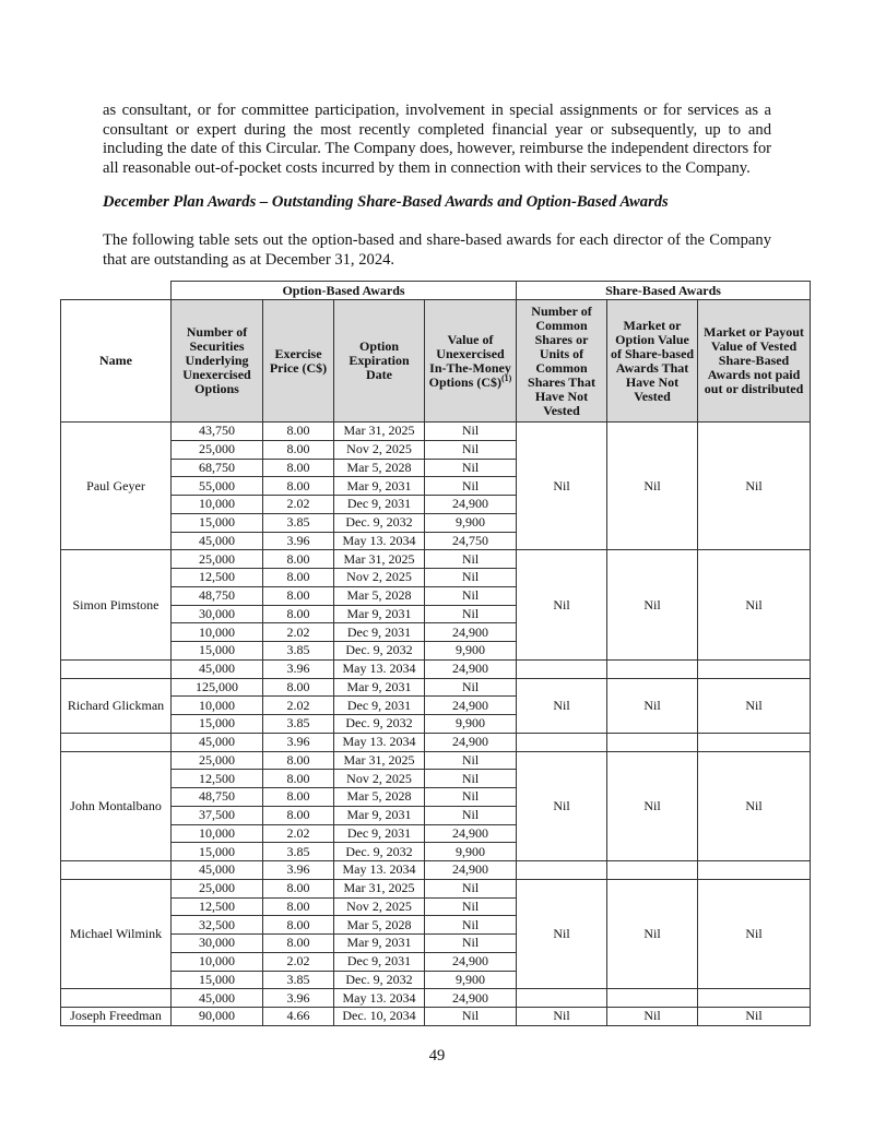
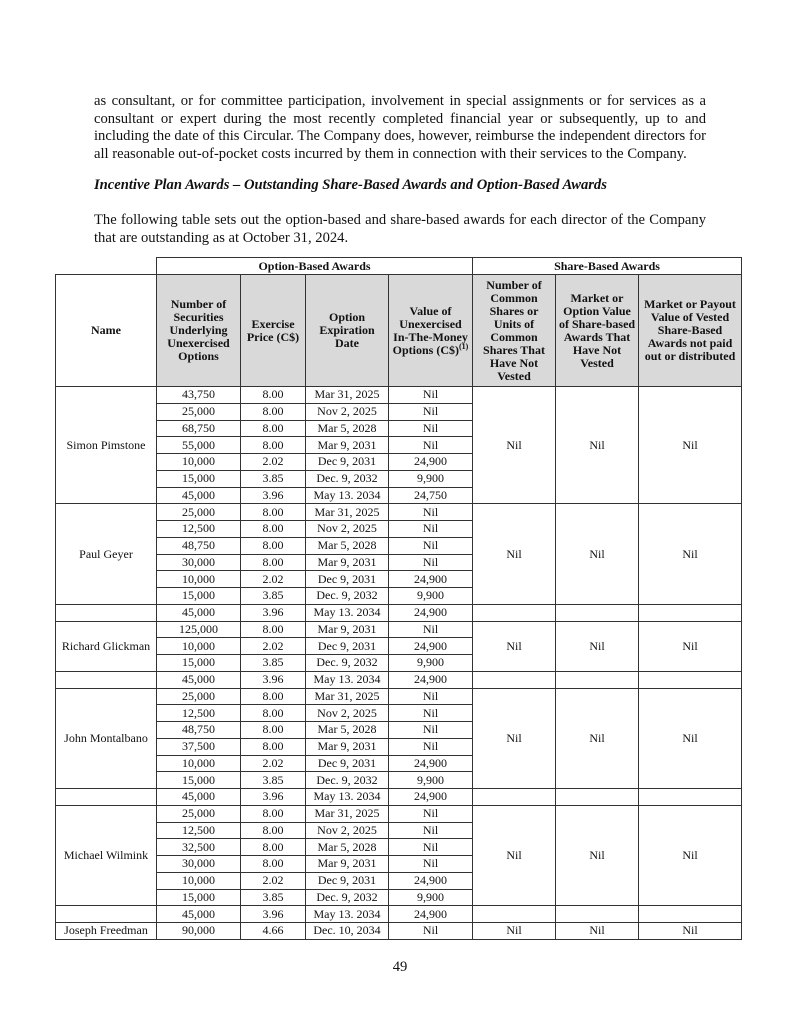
  as consultant, or for committee participation, involvement in special assignments or for services as a consultant or expert during the most recently completed financial year or subsequently, up to and including the date of this Circular. The Company does, however, reimburse the independent directors for all reasonable out-of-pocket costs incurred by them in connection with their services to the Company.
- December Plan Awards – Outstanding Share-Based Awards and Option-Based Awards
+ Incentive Plan Awards – Outstanding Share-Based Awards and Option-Based Awards
- The following table sets out the option-based and share-based awards for each director of the Company that are outstanding as at December 31, 2024.
+ The following table sets out the option-based and share-based awards for each director of the Company that are outstanding as at October 31, 2024.
  	Option-Based Awards	Share-Based Awards
  Name	Number of Securities Underlying Unexercised Options	Exercise Price (C$)	Option Expiration Date	Value of Unexercised In-The-Money Options (C$)(1)	Number of Common Shares or Units of Common Shares That Have Not Vested	Market or Option Value of Share-based Awards That Have Not Vested	Market or Payout Value of Vested Share-Based Awards not paid out or distributed
- Paul Geyer	43,750	8.00	Mar 31, 2025	Nil	Nil	Nil	Nil
+ Simon Pimstone	43,750	8.00	Mar 31, 2025	Nil	Nil	Nil	Nil
  25,000	8.00	Nov 2, 2025	Nil
  68,750	8.00	Mar 5, 2028	Nil
  55,000	8.00	Mar 9, 2031	Nil
  10,000	2.02	Dec 9, 2031	24,900
  15,000	3.85	Dec. 9, 2032	9,900
  45,000	3.96	May 13. 2034	24,750
- Simon Pimstone	25,000	8.00	Mar 31, 2025	Nil	Nil	Nil	Nil
+ Paul Geyer	25,000	8.00	Mar 31, 2025	Nil	Nil	Nil	Nil
  12,500	8.00	Nov 2, 2025	Nil
  48,750	8.00	Mar 5, 2028	Nil
  30,000	8.00	Mar 9, 2031	Nil
  10,000	2.02	Dec 9, 2031	24,900
  15,000	3.85	Dec. 9, 2032	9,900
  	45,000	3.96	May 13. 2034	24,900
  Richard Glickman	125,000	8.00	Mar 9, 2031	Nil	Nil	Nil	Nil
  10,000	2.02	Dec 9, 2031	24,900
  15,000	3.85	Dec. 9, 2032	9,900
  	45,000	3.96	May 13. 2034	24,900
  John Montalbano	25,000	8.00	Mar 31, 2025	Nil	Nil	Nil	Nil
  12,500	8.00	Nov 2, 2025	Nil
  48,750	8.00	Mar 5, 2028	Nil
  37,500	8.00	Mar 9, 2031	Nil
  10,000	2.02	Dec 9, 2031	24,900
  15,000	3.85	Dec. 9, 2032	9,900
  	45,000	3.96	May 13. 2034	24,900
  Michael Wilmink	25,000	8.00	Mar 31, 2025	Nil	Nil	Nil	Nil
  12,500	8.00	Nov 2, 2025	Nil
  32,500	8.00	Mar 5, 2028	Nil
  30,000	8.00	Mar 9, 2031	Nil
  10,000	2.02	Dec 9, 2031	24,900
  15,000	3.85	Dec. 9, 2032	9,900
  	45,000	3.96	May 13. 2034	24,900
  Joseph Freedman	90,000	4.66	Dec. 10, 2034	Nil	Nil	Nil	Nil
  49
